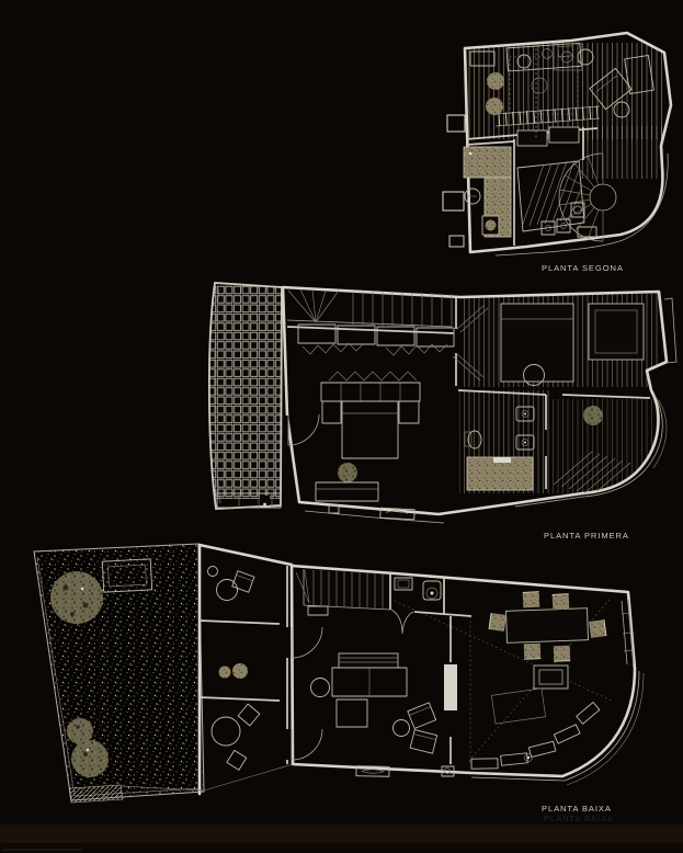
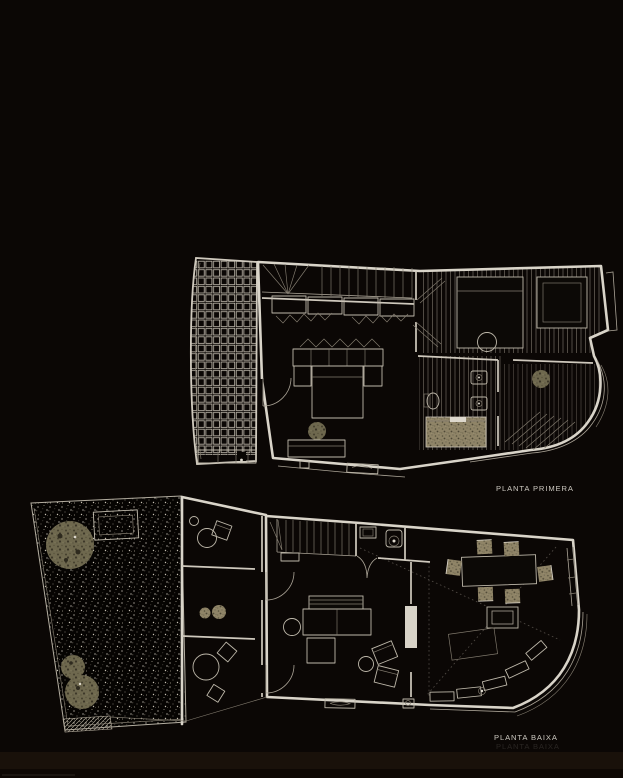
- PLANTA SEGONA
  PLANTA PRIMERA
  PLANTA BAIXA
  PLANTA BAIXA
